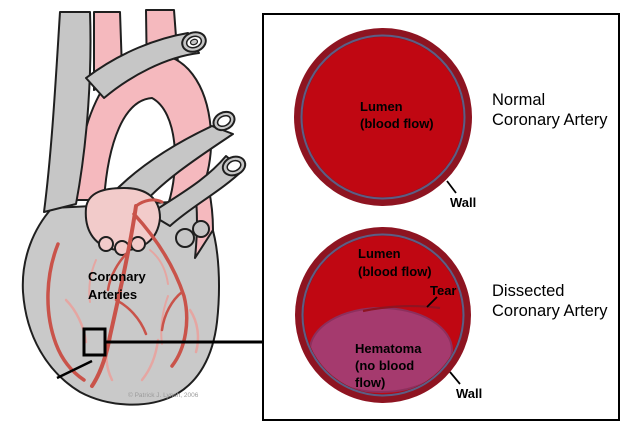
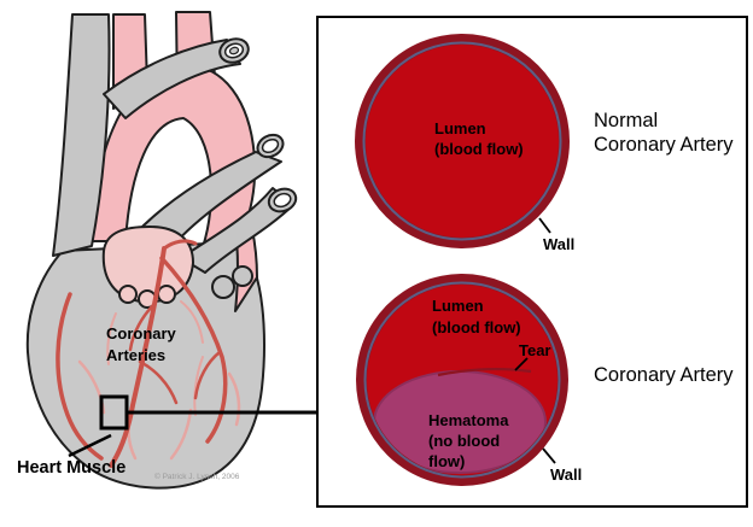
  Coronary
  Arteries
+ Heart Muscle
  Lumen
  (blood flow)
  Wall
  Normal
  Coronary Artery
  Lumen
  (blood flow)
  Tear
  Hematoma
  (no blood
  flow)
  Wall
- Dissected
  Coronary Artery
